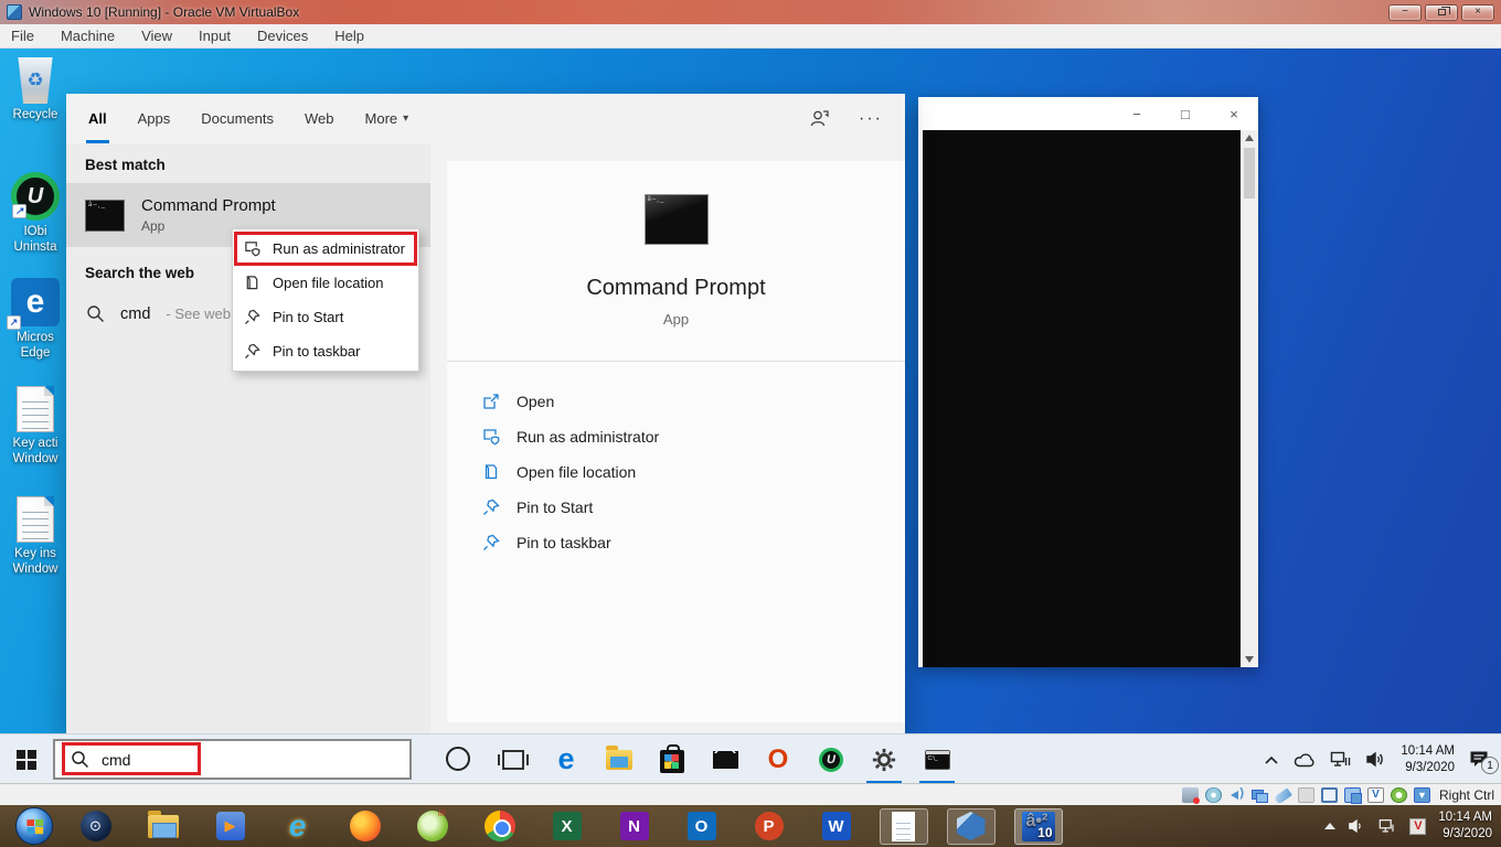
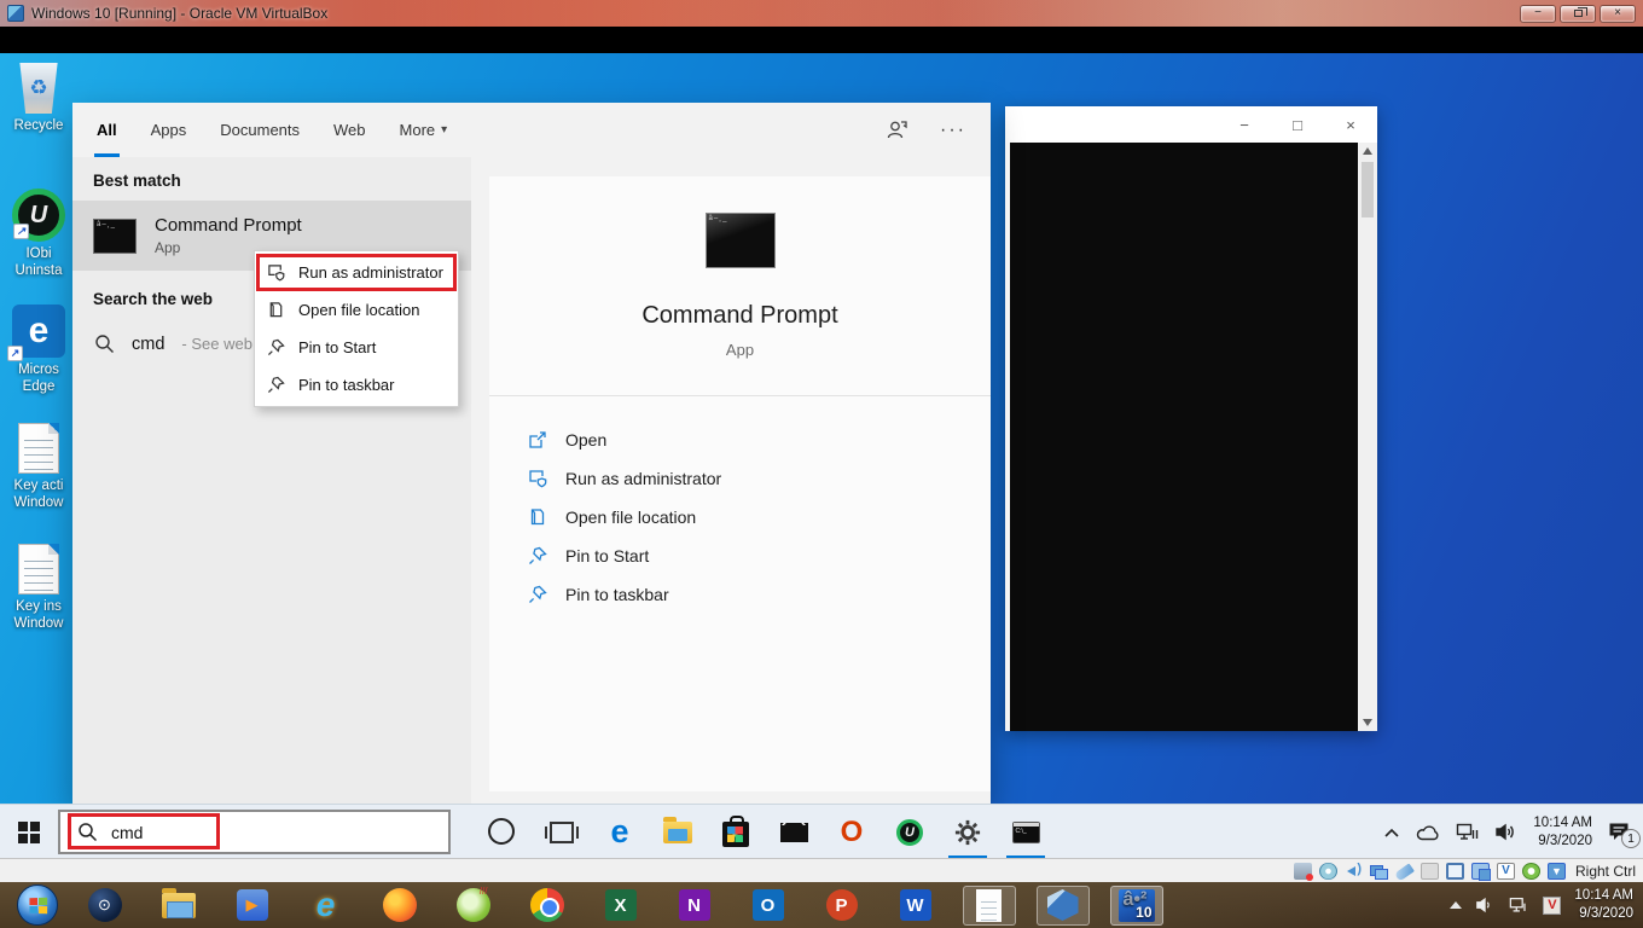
  Windows 10 [Running] - Oracle VM VirtualBox
  −
  ×
- File
- Machine
- View
- Input
- Devices
- Help
  ♻
  Recycle
  U
  ↗
  IObi
  Uninsta
  e
  ↗
  Micros
  Edge
  Key acti
  Window
  Key ins
  Window
  −
  □
  ×
  All
  Apps
  Documents
  Web
  More
  ▾
  ···
  Best match
  Command Prompt
  App
  Search the web
  cmd
  Command Prompt
  App
  Open
  Run as administrator
  Open file location
  Pin to Start
  Pin to taskbar
  Run as administrator
  Open file location
  Pin to Start
  Pin to taskbar
  cmd
  e
  O
  U
  10:14 AM
  9/3/2020
  1
  V
  ▼
  Right Ctrl
  ⊙
  ▶
  e
  X
  N
  O
  P
  W
  10
  V
  10:14 AM
  9/3/2020
